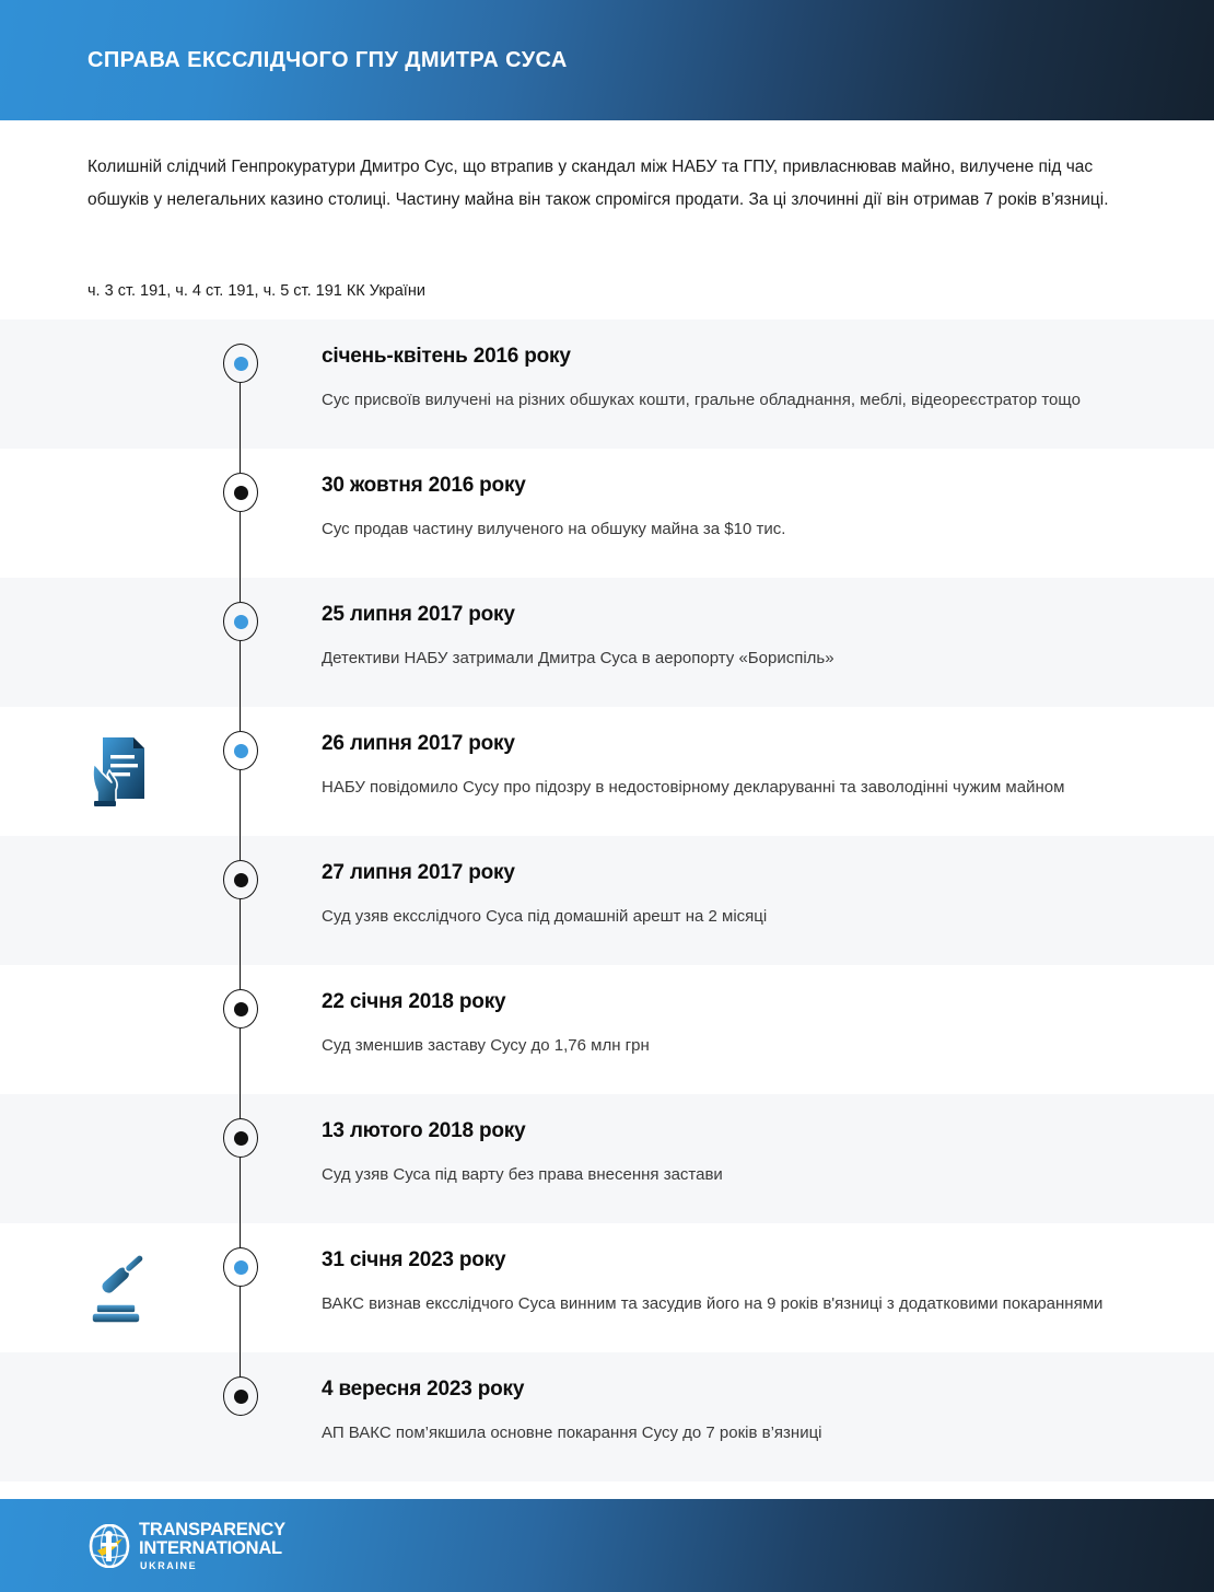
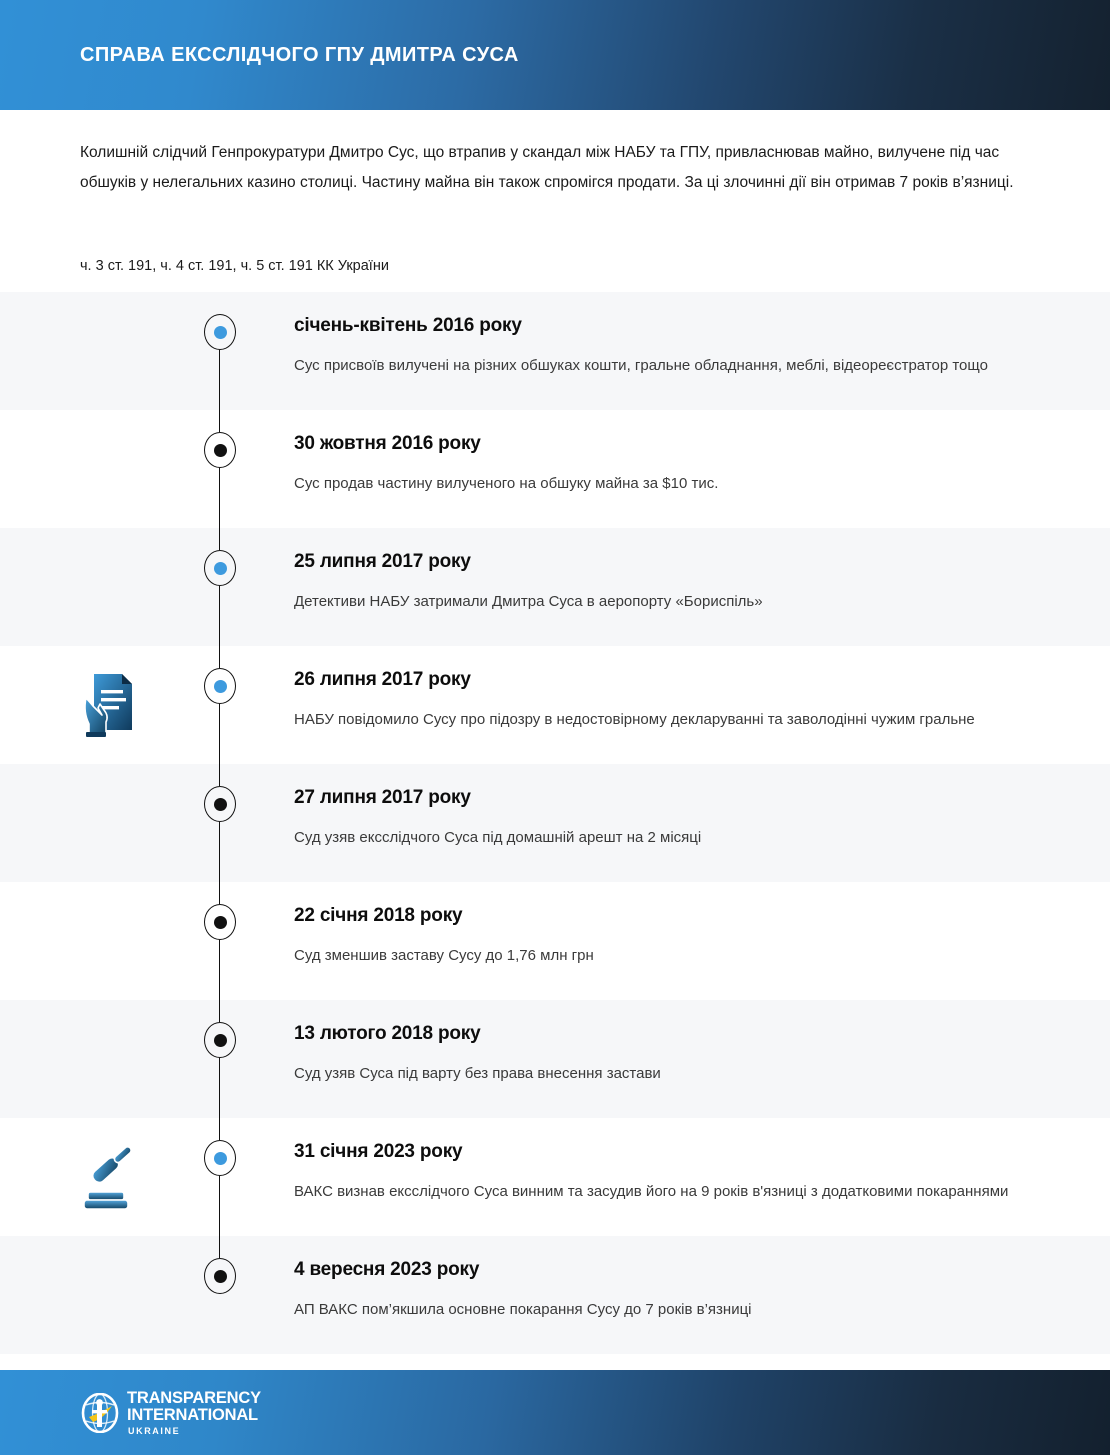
  СПРАВА ЕКССЛІДЧОГО ГПУ ДМИТРА СУСА
  Колишній слідчий Генпрокуратури Дмитро Сус, що втрапив у скандал між НАБУ та ГПУ, привласнював майно, вилучене під час обшуків у нелегальних казино столиці. Частину майна він також спромігся продати. За ці злочинні дії він отримав 7 років в’язниці.
  ч. 3 ст. 191, ч. 4 ст. 191, ч. 5 ст. 191 КК України
  січень-квітень 2016 року
  Сус присвоїв вилучені на різних обшуках кошти, гральне обладнання, меблі, відеореєстратор тощо
  30 жовтня 2016 року
  Сус продав частину вилученого на обшуку майна за $10 тис.
  25 липня 2017 року
  Детективи НАБУ затримали Дмитра Суса в аеропорту «Бориспіль»
  26 липня 2017 року
- НАБУ повідомило Сусу про підозру в недостовірному декларуванні та заволодінні чужим майном
+ НАБУ повідомило Сусу про підозру в недостовірному декларуванні та заволодінні чужим гральне
  27 липня 2017 року
  Суд узяв ексслідчого Суса під домашній арешт на 2 місяці
  22 січня 2018 року
  Суд зменшив заставу Сусу до 1,76 млн грн
  13 лютого 2018 року
  Суд узяв Суса під варту без права внесення застави
  31 січня 2023 року
  ВАКС визнав ексслідчого Суса винним та засудив його на 9 років в'язниці з додатковими покараннями
  4 вересня 2023 року
  АП ВАКС пом’якшила основне покарання Сусу до 7 років в’язниці
  TRANSPARENCY
  INTERNATIONAL
  UKRAINE
